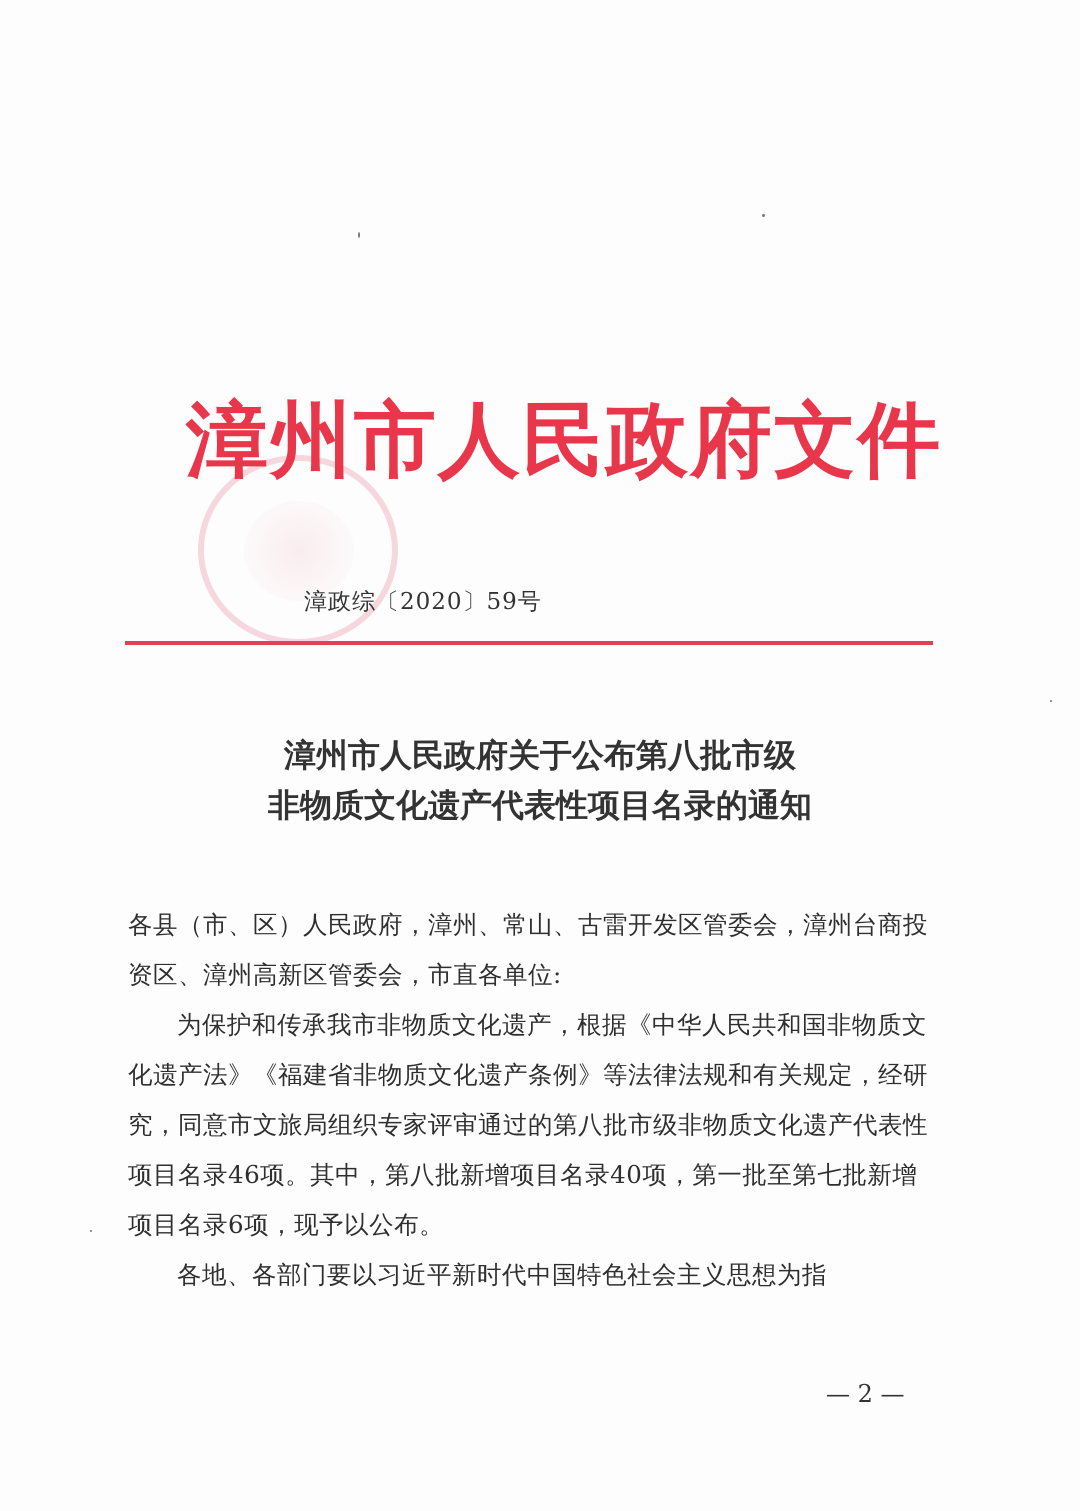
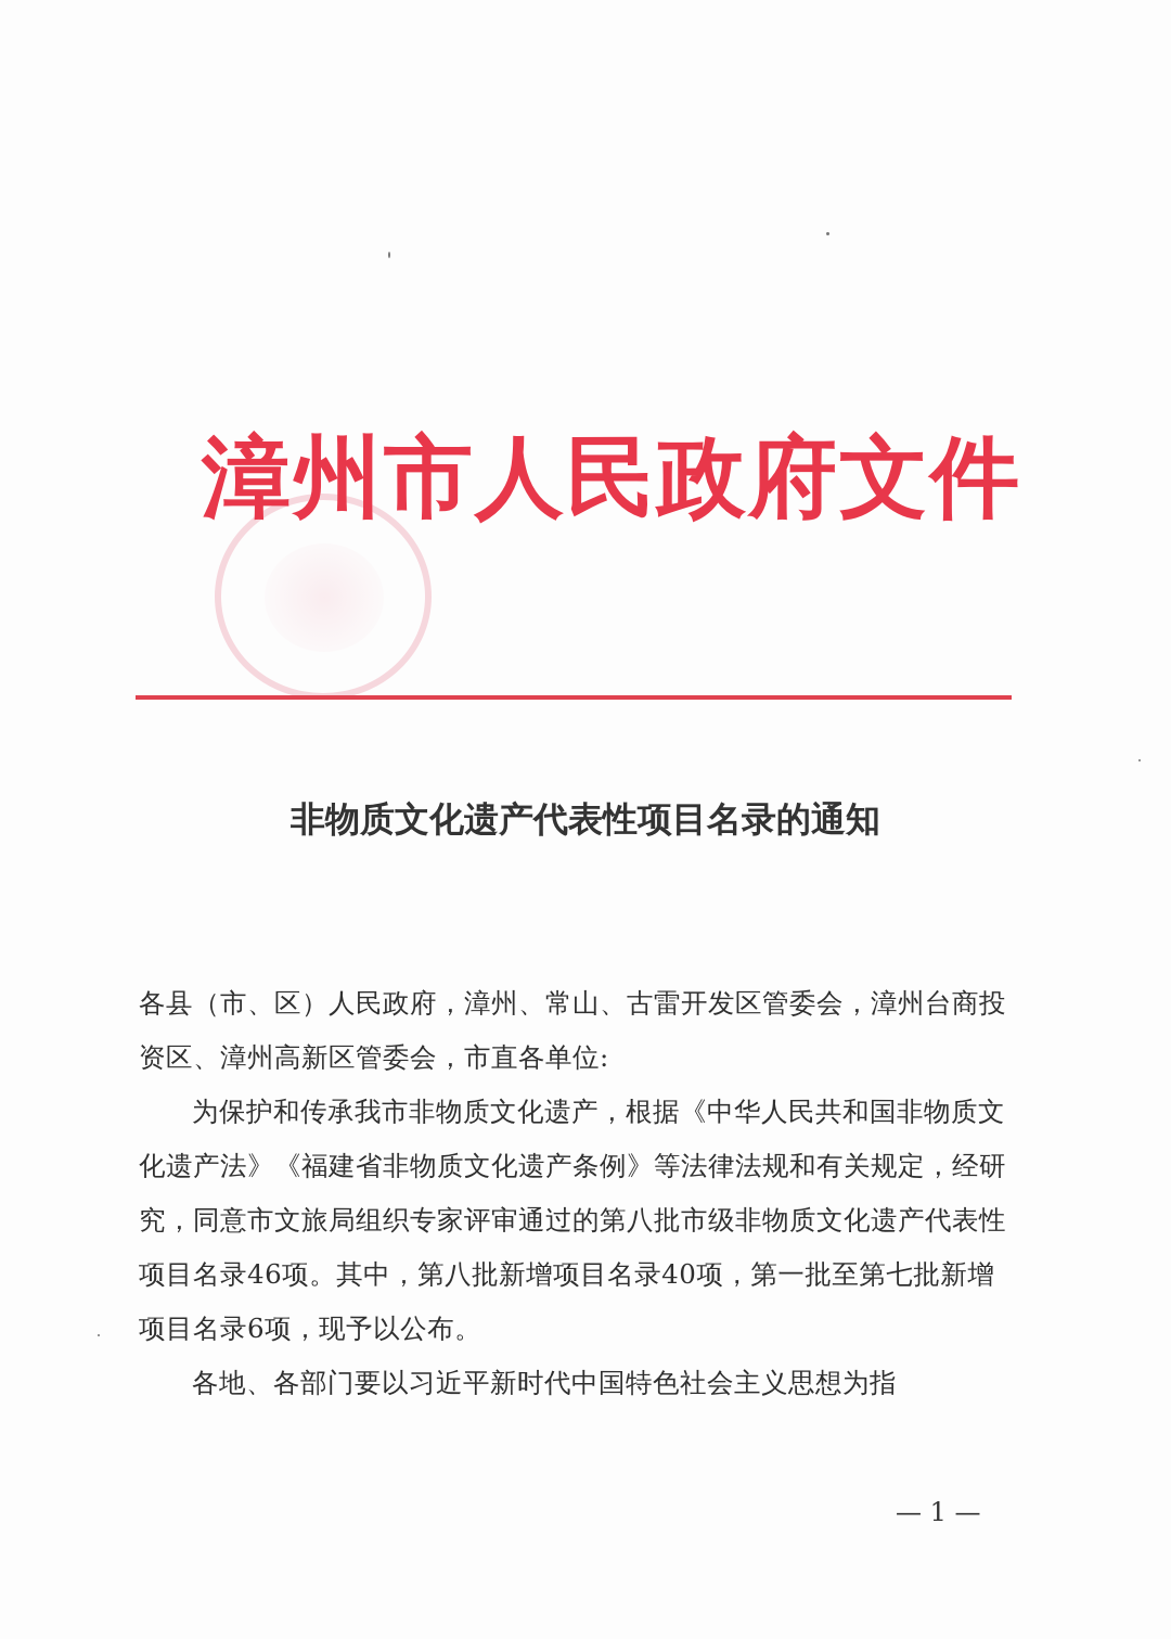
  漳州市人民政府文件
- 漳政综〔2020〕59号
- 漳州市人民政府关于公布第八批市级
  非物质文化遗产代表性项目名录的通知
  各县（市、区）人民政府，漳州、常山、古雷开发区管委会，漳州台商投资区、漳州高新区管委会，市直各单位:
  为保护和传承我市非物质文化遗产，根据《中华人民共和国非物质文化遗产法》《福建省非物质文化遗产条例》等法律法规和有关规定，经研究，同意市文旅局组织专家评审通过的第八批市级非物质文化遗产代表性项目名录46项。其中，第八批新增项目名录40项，第一批至第七批新增项目名录6项，现予以公布。
  各地、各部门要以习近平新时代中国特色社会主义思想为指
- — 2 —
+ — 1 —
